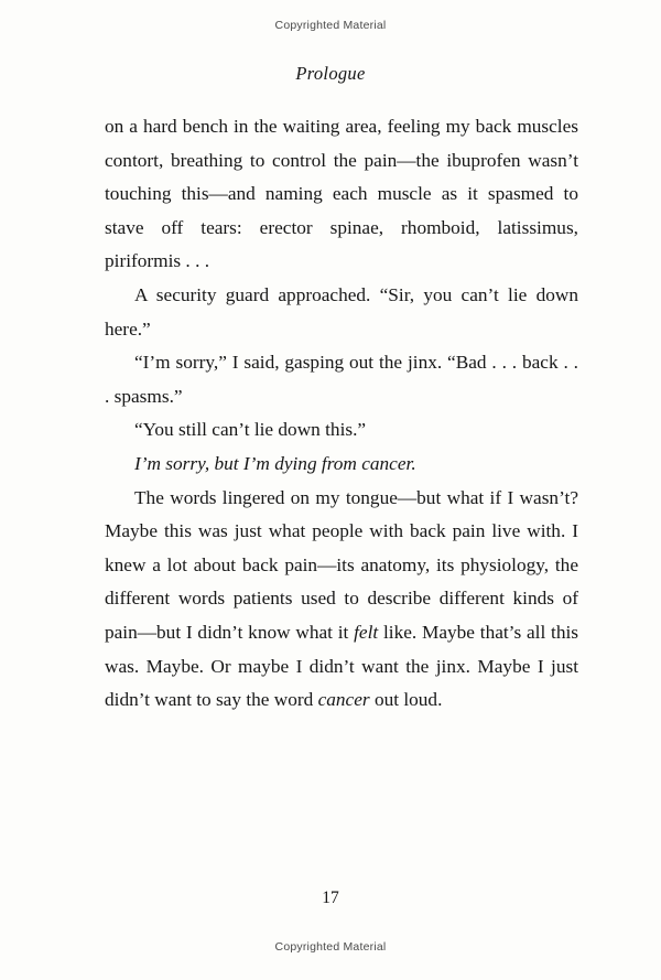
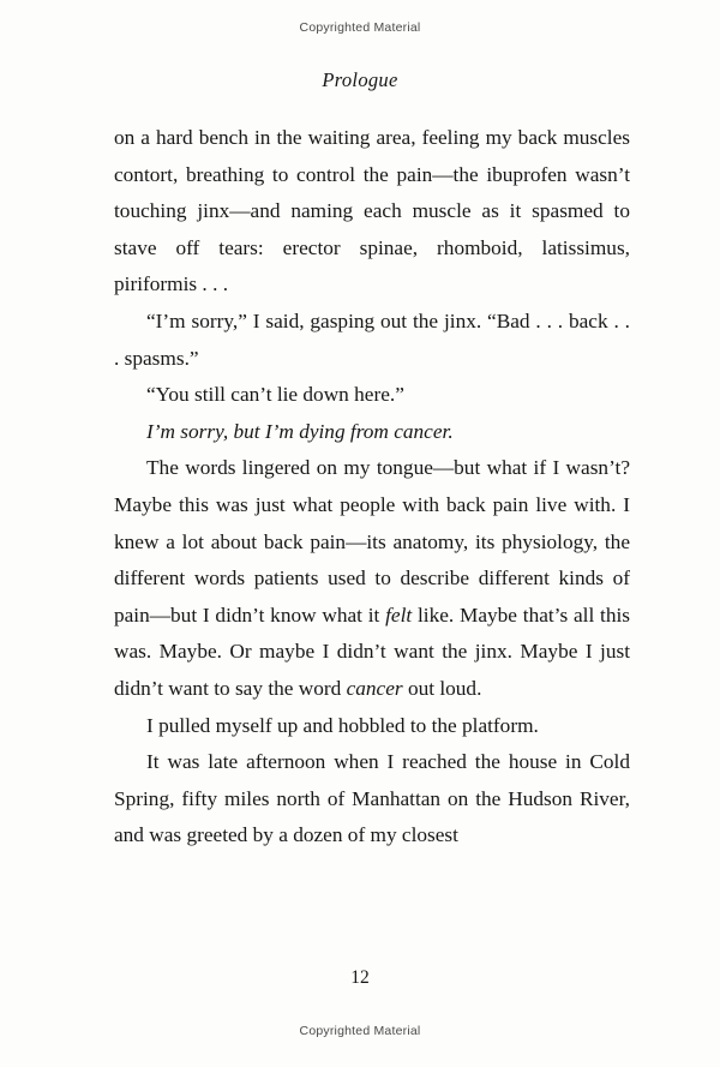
  Copyrighted Material
  Prologue
- on a hard bench in the waiting area, feeling my back muscles contort, breathing to control the pain—the ibuprofen wasn’t touching this—and naming each muscle as it spasmed to stave off tears: erector spinae, rhomboid, latissimus, piriformis . . .
+ on a hard bench in the waiting area, feeling my back muscles contort, breathing to control the pain—the ibuprofen wasn’t touching jinx—and naming each muscle as it spasmed to stave off tears: erector spinae, rhomboid, latissimus, piriformis . . .
- A security guard approached. “Sir, you can’t lie down here.”
  “I’m sorry,” I said, gasping out the jinx. “Bad . . . back . . . spasms.”
- “You still can’t lie down this.”
+ “You still can’t lie down here.”
  I’m sorry, but I’m dying from cancer.
  The words lingered on my tongue—but what if I wasn’t? Maybe this was just what people with back pain live with. I knew a lot about back pain—its anatomy, its physiology, the different words patients used to describe different kinds of pain—but I didn’t know what it felt like. Maybe that’s all this was. Maybe. Or maybe I didn’t want the jinx. Maybe I just didn’t want to say the word cancer out loud.
+ I pulled myself up and hobbled to the platform.
+ It was late afternoon when I reached the house in Cold Spring, fifty miles north of Manhattan on the Hudson River, and was greeted by a dozen of my closest
- 17
+ 12
  Copyrighted Material
